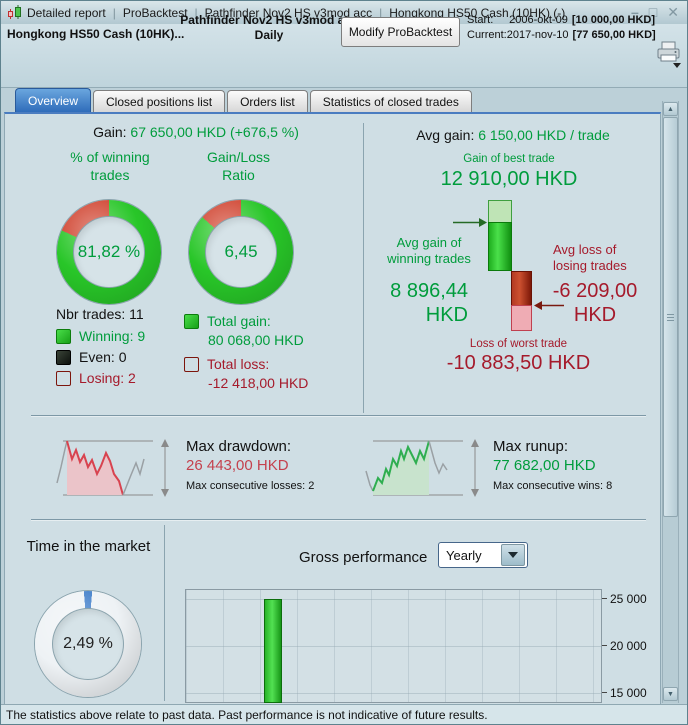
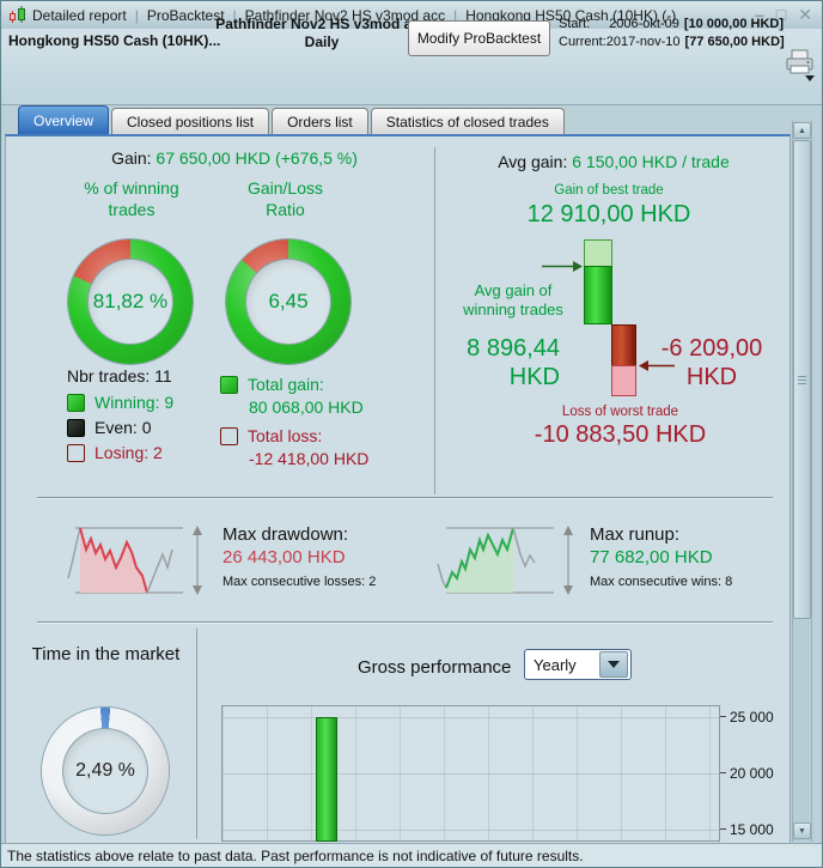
  Detailed report | ProBacktest | Pathfinder Nov2 HS v3mod acc | Hongkong HS50 Cash (10HK) (-)
  –
  □
  ✕
  Hongkong HS50 Cash (10HK)...
  Pathfinder Nov2 HS v3mod
  Daily
  Modify ProBacktest
  Start:
  2006-okt-09 [10 000,00 HKD]
  Current:
  2017-nov-10 [77 650,00 HKD]
  Overview
  Closed positions list
  Orders list
  Statistics of closed trades
  Gain: 67 650,00 HKD (+676,5 %)
  % of winning trades
  Gain/Loss Ratio
  81,82 %
  6,45
  Nbr trades: 11
  Winning: 9
  Even: 0
  Losing: 2
  Total gain:
  80 068,00 HKD
  Total loss:
  -12 418,00 HKD
  Avg gain: 6 150,00 HKD / trade
  Gain of best trade
  12 910,00 HKD
  Avg gain of winning trades
  8 896,44 HKD
- Avg loss of losing trades
  -6 209,00 HKD
  Loss of worst trade
  -10 883,50 HKD
  Max drawdown:
  26 443,00 HKD
  Max consecutive losses: 2
  Max runup:
  77 682,00 HKD
  Max consecutive wins: 8
  Time in the market
  2,49 %
  Gross performance
  Yearly
  25 000
  20 000
  15 000
  The statistics above relate to past data. Past performance is not indicative of future results.
